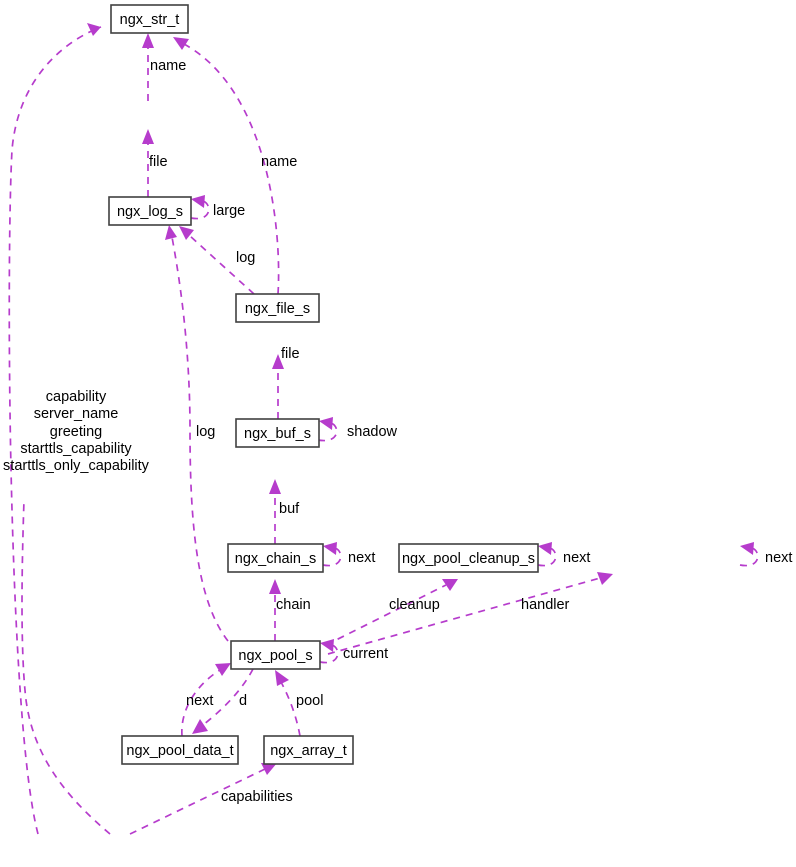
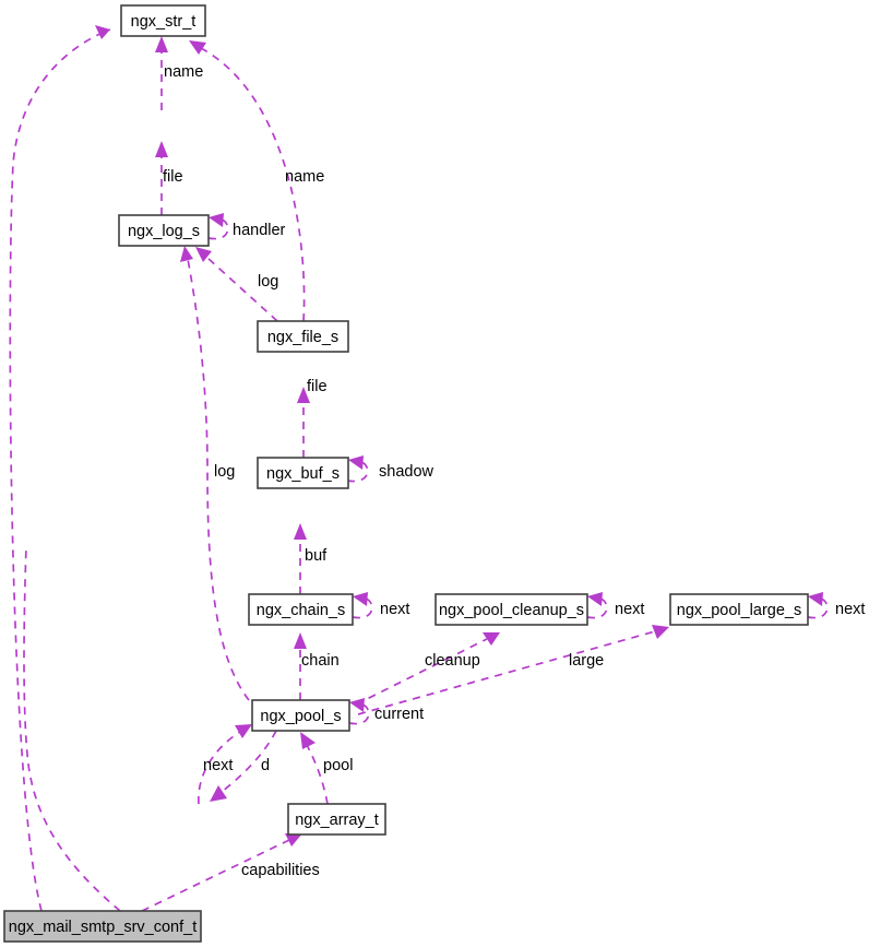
  ngx_str_t
  ngx_log_s
  ngx_file_s
  ngx_buf_s
  ngx_chain_s
  ngx_pool_cleanup_s
+ ngx_pool_large_s
  ngx_pool_s
- ngx_pool_data_t
  ngx_array_t
+ ngx_mail_smtp_srv_conf_t
  name
  name
  file
- large
+ handler
  log
  file
  shadow
  log
  buf
  next
  next
  next
  chain
  cleanup
- handler
+ large
  current
  next
  d
  pool
  capabilities
- capability
- server_name
- greeting
- starttls_capability
- starttls_only_capability
